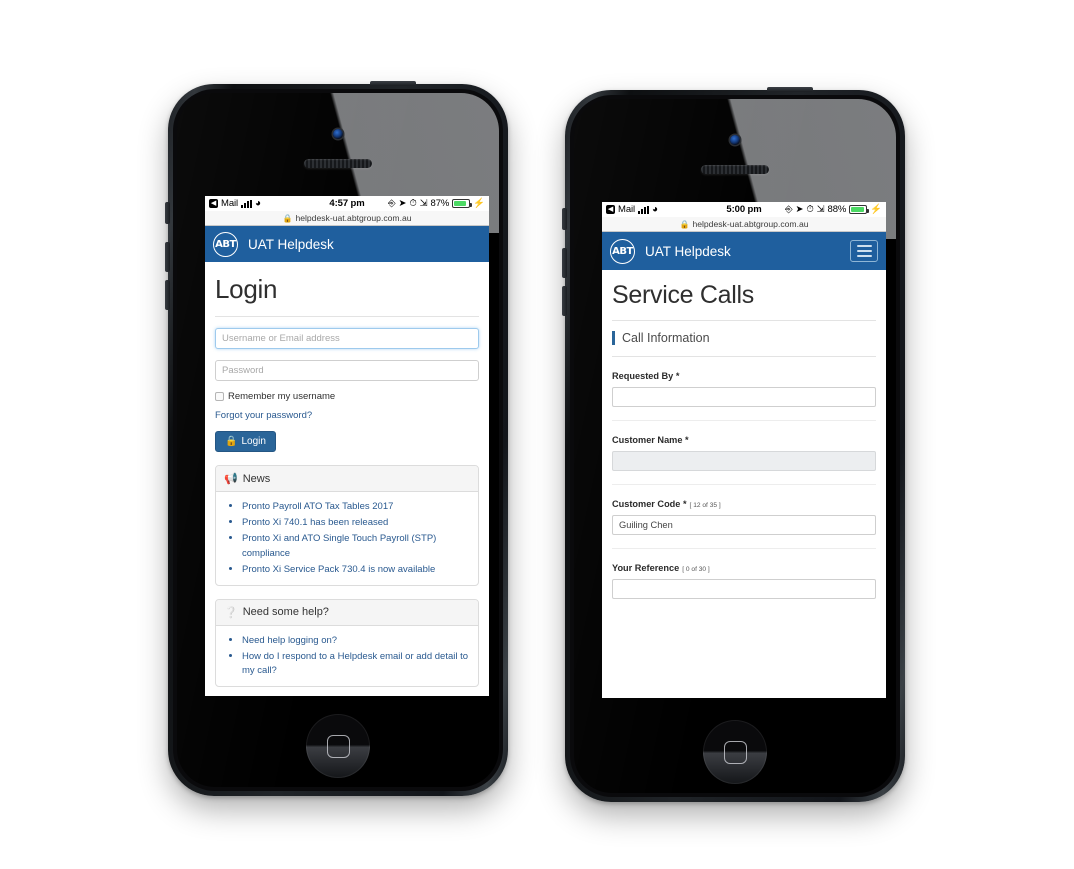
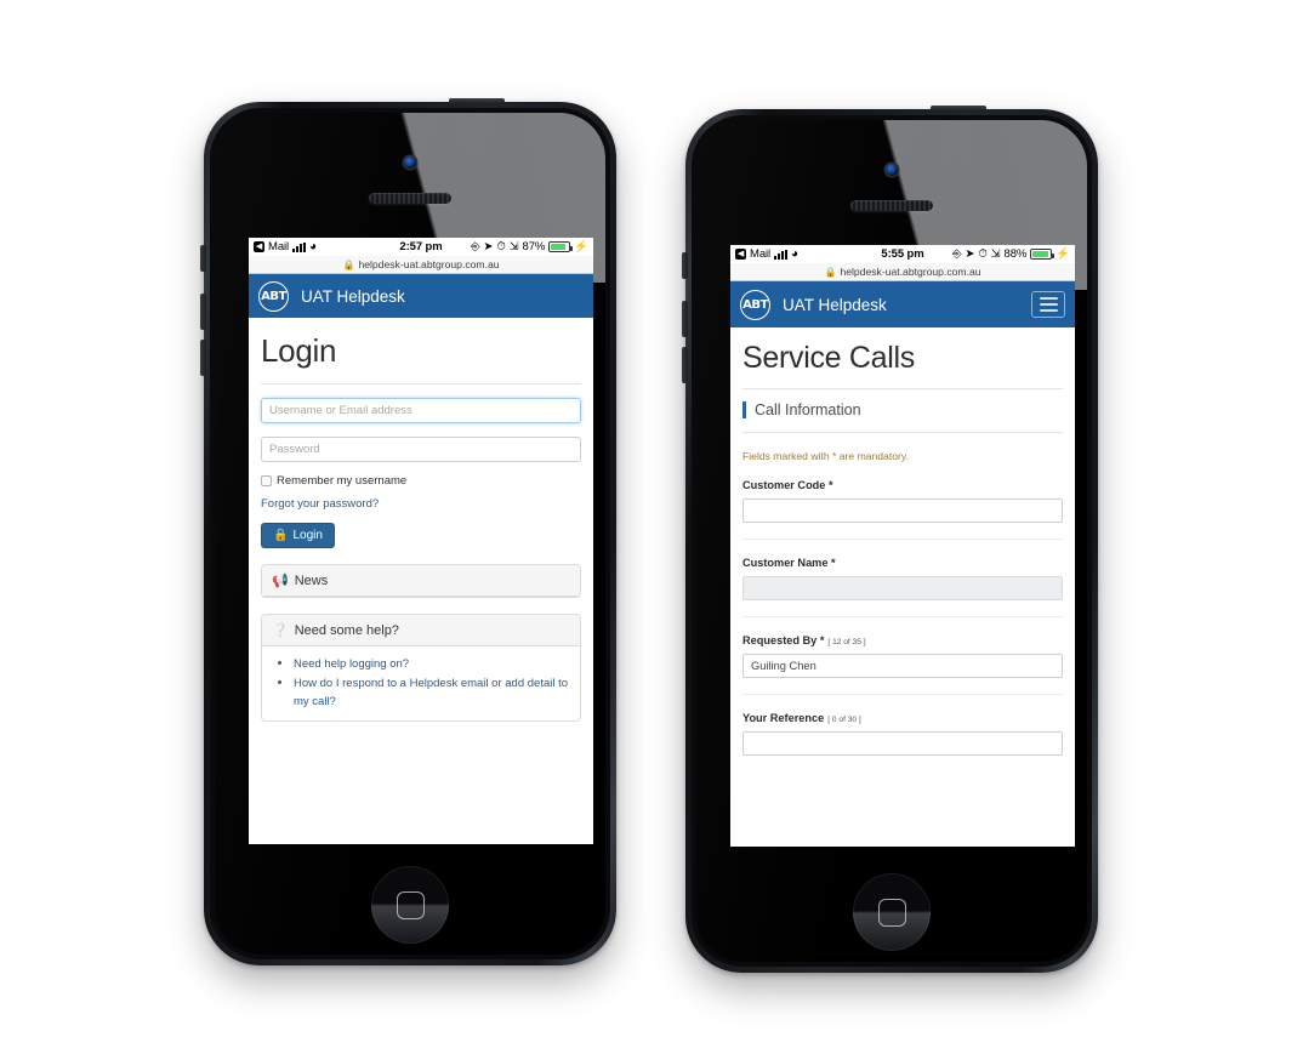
  Mail
  ◕
- 4:57 pm
+ 2:57 pm
  ⎆
  ➤
  ⏱
  ⇲
  87%
  ⚡
  🔒
  helpdesk-uat.abtgroup.com.au
  ABT
  UAT Helpdesk
  Login
  Username or Email address
  Password
  Remember my username
  Forgot your password?
  🔒
  Login
  📢
  News
- Pronto Payroll ATO Tax Tables 2017
- Pronto Xi 740.1 has been released
- Pronto Xi and ATO Single Touch Payroll (STP) compliance
- Pronto Xi Service Pack 730.4 is now available
  ❔
  Need some help?
  Need help logging on?
  How do I respond to a Helpdesk email or add detail to my call?
  Mail
  ◕
- 5:00 pm
+ 5:55 pm
  ⎆
  ➤
  ⏱
  ⇲
  88%
  ⚡
  🔒
  helpdesk-uat.abtgroup.com.au
  ABT
  UAT Helpdesk
  Service Calls
  Call Information
+ Fields marked with * are mandatory.
- Requested By *
+ Customer Code *
  Customer Name *
- Customer Code *
+ Requested By *
  Guiling Chen
  Your Reference
